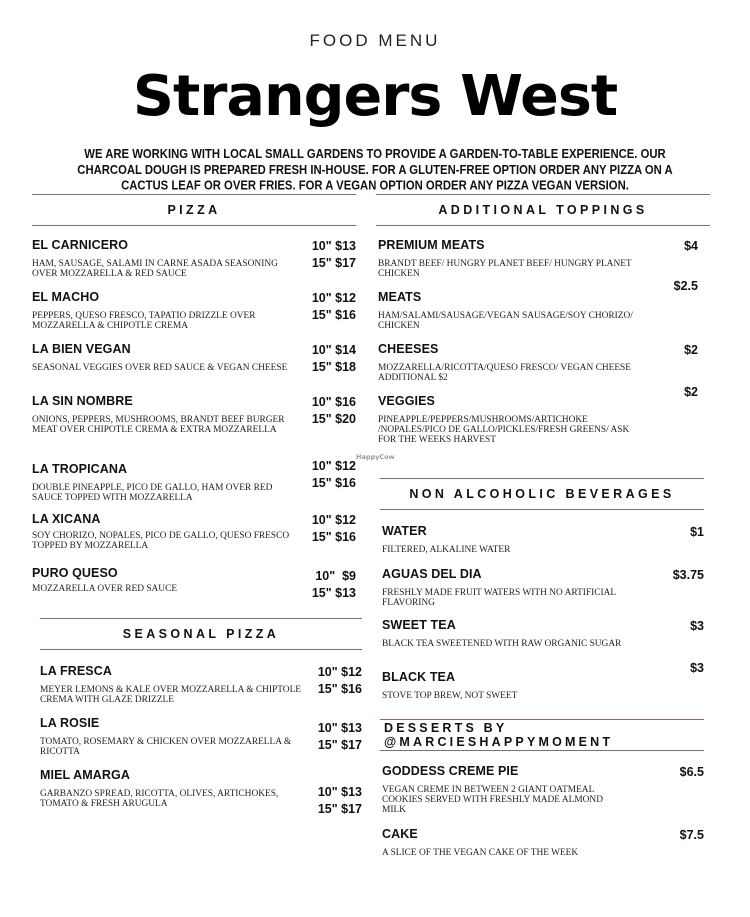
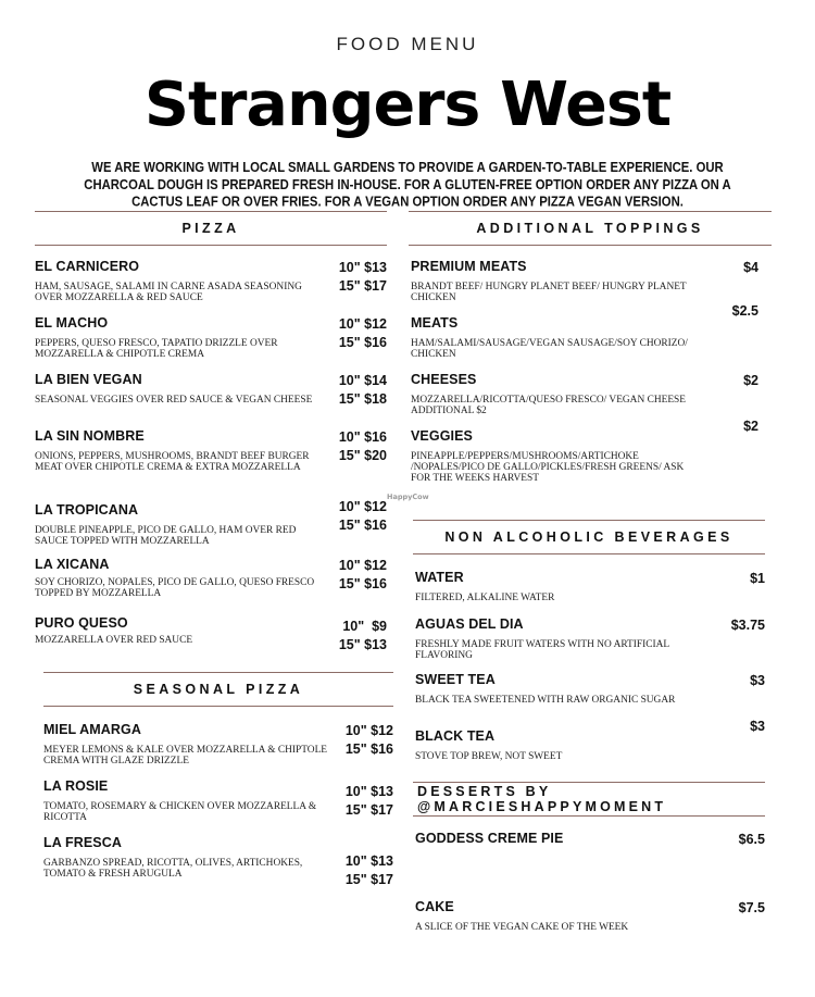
  FOOD MENU
  Strangers West
  WE ARE WORKING WITH LOCAL SMALL GARDENS TO PROVIDE A GARDEN-TO-TABLE EXPERIENCE. OUR CHARCOAL DOUGH IS PREPARED FRESH IN-HOUSE. FOR A GLUTEN-FREE OPTION ORDER ANY PIZZA ON A CACTUS LEAF OR OVER FRIES. FOR A VEGAN OPTION ORDER ANY PIZZA VEGAN VERSION.
  PIZZA
  EL CARNICERO
  10" $13
  15" $17
  HAM, SAUSAGE, SALAMI IN CARNE ASADA SEASONING OVER MOZZARELLA & RED SAUCE
  EL MACHO
  10" $12
  15" $16
  PEPPERS, QUESO FRESCO, TAPATIO DRIZZLE OVER MOZZARELLA & CHIPOTLE CREMA
  LA BIEN VEGAN
  10" $14
  15" $18
  SEASONAL VEGGIES OVER RED SAUCE & VEGAN CHEESE
  LA SIN NOMBRE
  10" $16
  15" $20
  ONIONS, PEPPERS, MUSHROOMS, BRANDT BEEF BURGER MEAT OVER CHIPOTLE CREMA & EXTRA MOZZARELLA
  LA TROPICANA
  10" $12
  15" $16
  DOUBLE PINEAPPLE, PICO DE GALLO, HAM OVER RED SAUCE TOPPED WITH MOZZARELLA
  LA XICANA
  10" $12
  15" $16
  SOY CHORIZO, NOPALES, PICO DE GALLO, QUESO FRESCO TOPPED BY MOZZARELLA
  PURO QUESO
  10" $9
  15" $13
  MOZZARELLA OVER RED SAUCE
  SEASONAL PIZZA
- LA FRESCA
+ MIEL AMARGA
  10" $12
  15" $16
  MEYER LEMONS & KALE OVER MOZZARELLA & CHIPTOLE CREMA WITH GLAZE DRIZZLE
  LA ROSIE
  10" $13
  15" $17
  TOMATO, ROSEMARY & CHICKEN OVER MOZZARELLA & RICOTTA
- MIEL AMARGA
+ LA FRESCA
  10" $13
  15" $17
  GARBANZO SPREAD, RICOTTA, OLIVES, ARTICHOKES, TOMATO & FRESH ARUGULA
  ADDITIONAL TOPPINGS
  PREMIUM MEATS
  $4
  BRANDT BEEF/ HUNGRY PLANET BEEF/ HUNGRY PLANET CHICKEN
  MEATS
  $2.5
  HAM/SALAMI/SAUSAGE/VEGAN SAUSAGE/SOY CHORIZO/ CHICKEN
  CHEESES
  $2
  MOZZARELLA/RICOTTA/QUESO FRESCO/ VEGAN CHEESE ADDITIONAL $2
  VEGGIES
  $2
  PINEAPPLE/PEPPERS/MUSHROOMS/ARTICHOKE /NOPALES/PICO DE GALLO/PICKLES/FRESH GREENS/ ASK FOR THE WEEKS HARVEST
  HappyCow
  NON ALCOHOLIC BEVERAGES
  WATER
  $1
  FILTERED, ALKALINE WATER
  AGUAS DEL DIA
  $3.75
  FRESHLY MADE FRUIT WATERS WITH NO ARTIFICIAL FLAVORING
  SWEET TEA
  $3
  BLACK TEA SWEETENED WITH RAW ORGANIC SUGAR
  BLACK TEA
  $3
  STOVE TOP BREW, NOT SWEET
  DESSERTS BY @MARCIESHAPPYMOMENT
  GODDESS CREME PIE
  $6.5
- VEGAN CREME IN BETWEEN 2 GIANT OATMEAL COOKIES SERVED WITH FRESHLY MADE ALMOND MILK
  CAKE
  $7.5
  A SLICE OF THE VEGAN CAKE OF THE WEEK
